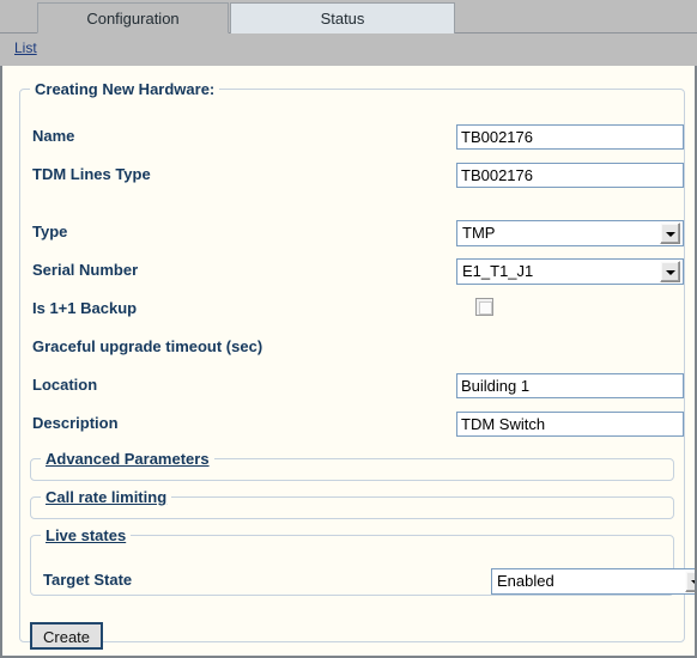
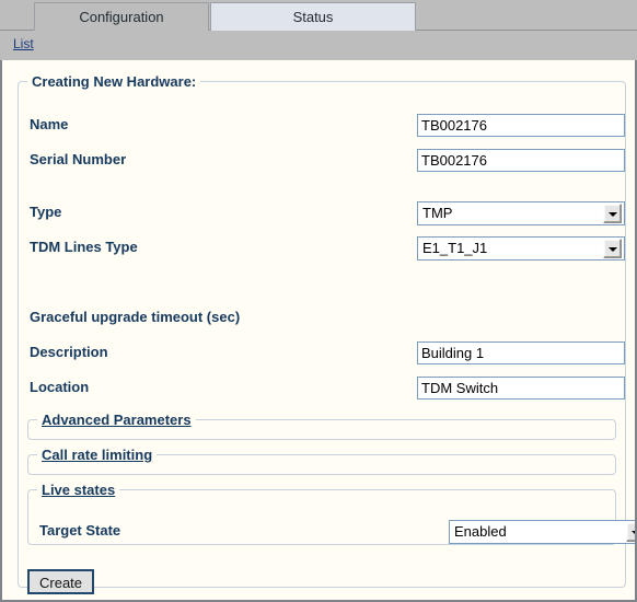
  Configuration
  Status
  List
  Creating New Hardware:
  Name
  TB002176
- TDM Lines Type
+ Serial Number
  TB002176
  Type
  TMP
- Serial Number
+ TDM Lines Type
  E1_T1_J1
- Is 1+1 Backup
  Graceful upgrade timeout (sec)
- Location
+ Description
  Building 1
- Description
+ Location
  TDM Switch
  Advanced Parameters
  Call rate limiting
  Live states
  Target State
  Enabled
  Create
